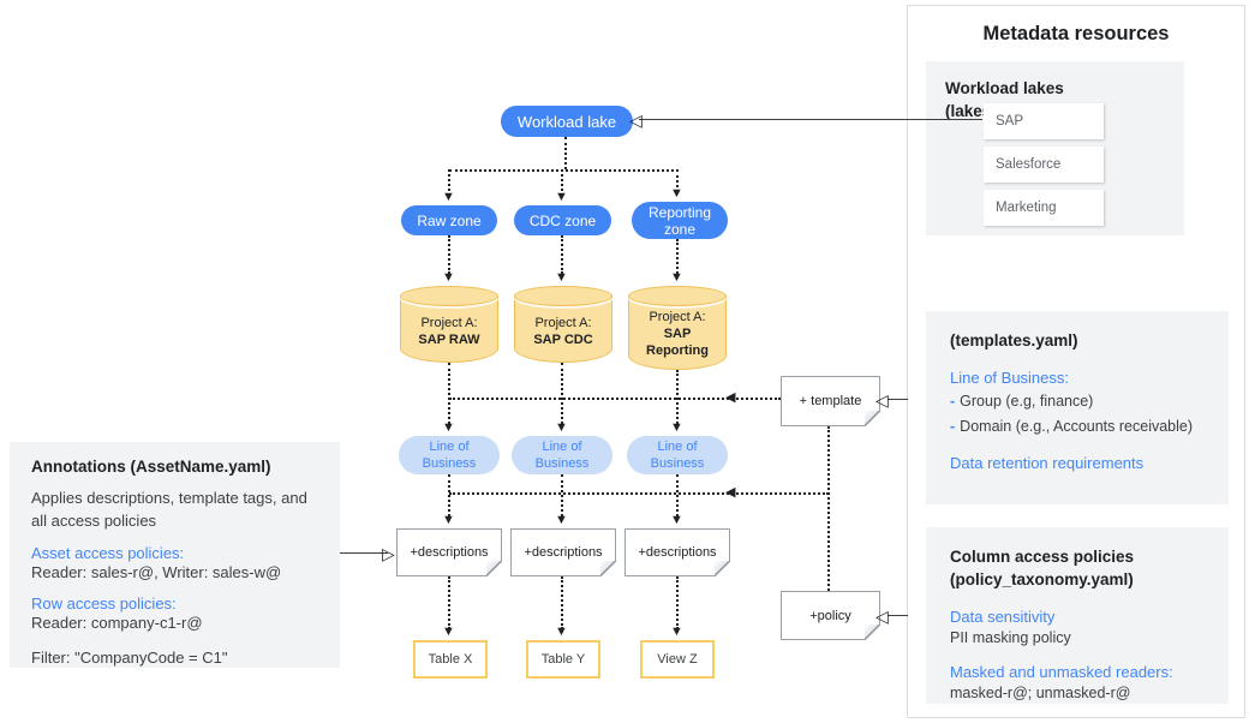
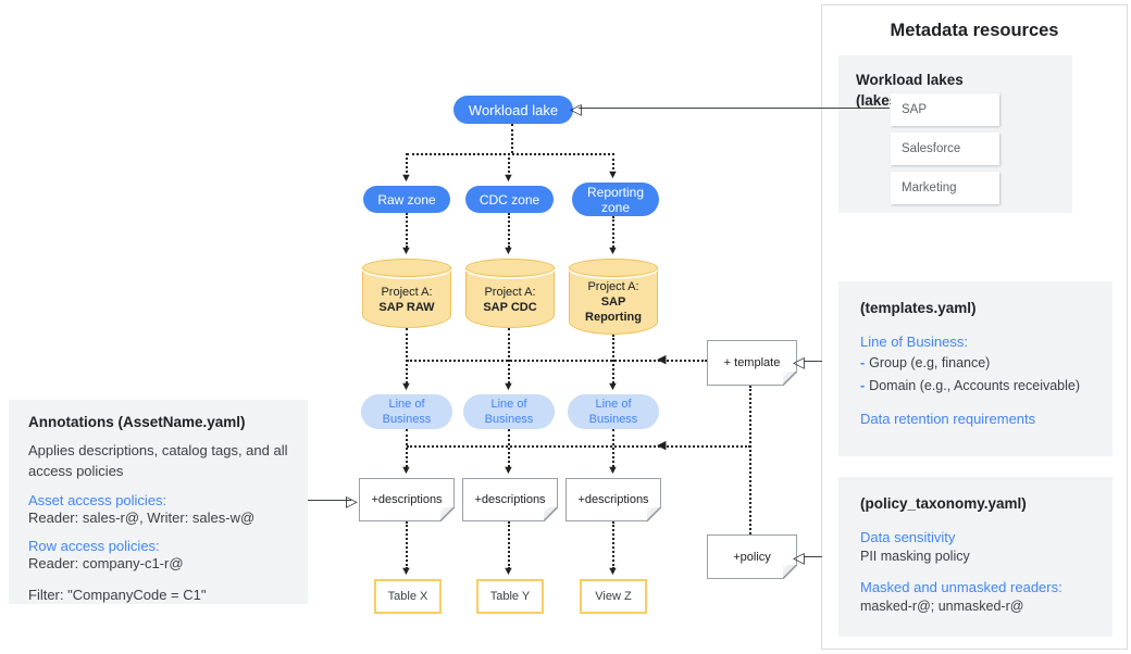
  Metadata resources
  SAP
  Salesforce
  Marketing
  (templates.yaml)
  Line of Business:
  - Group (e.g, finance)
  - Domain (e.g., Accounts receivable)
  Data retention requirements
- Column access policies
  (policy_taxonomy.yaml)
  Data sensitivity
  PII masking policy
  Masked and unmasked readers:
  masked-r@; unmasked-r@
  Annotations (AssetName.yaml)
- Applies descriptions, template tags, and all access policies
+ Applies descriptions, catalog tags, and all access policies
  Asset access policies:
  Reader: sales-r@, Writer: sales-w@
  Row access policies:
  Reader: company-c1-r@
  Filter: "CompanyCode = C1"
  Workload lake
  Raw zone
  CDC zone
  Reporting zone
  Project A:
  SAP RAW
  Project A:
  SAP CDC
  Project A:
  SAP Reporting
  Line of
  Business
  Line of
  Business
  Line of
  Business
  +descriptions
  +descriptions
  +descriptions
  + template
  +policy
  Table X
  Table Y
  View Z
  ▼
  ▼
  ▼
  ▼
  ▼
  ▼
  ▼
  ▼
  ▼
  ◀
  ▼
  ▼
  ▼
  ◀
  ▼
  ▼
  ▼
  ◁
  ◁
  ◁
  ▷
